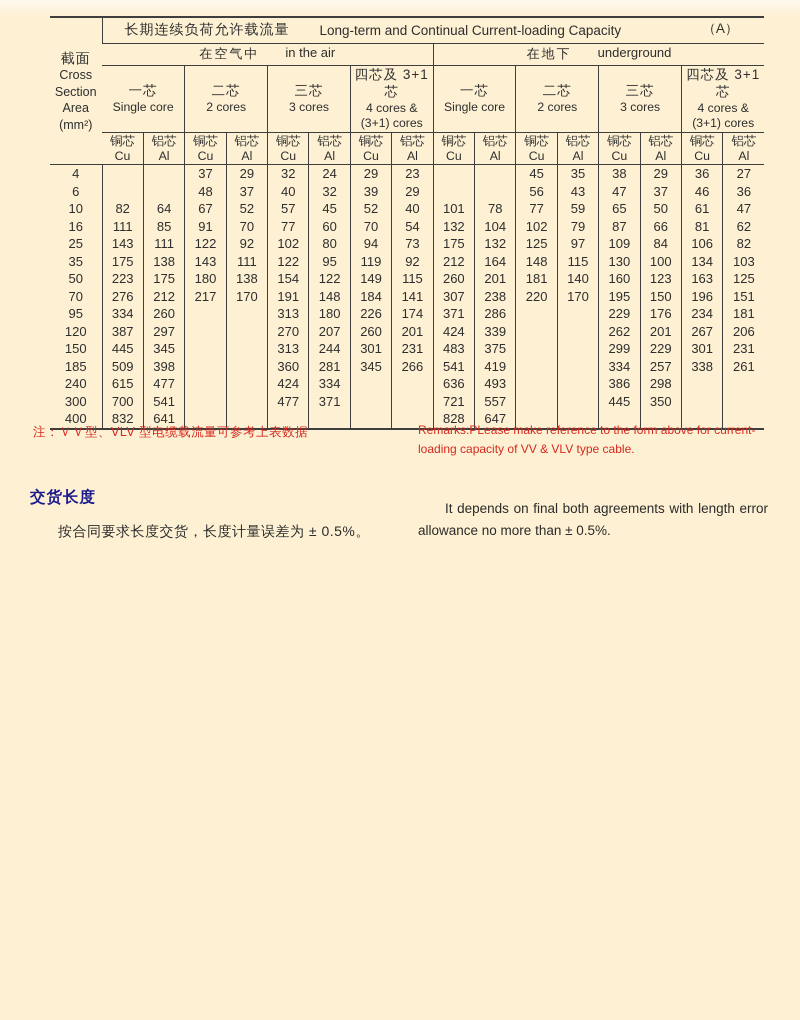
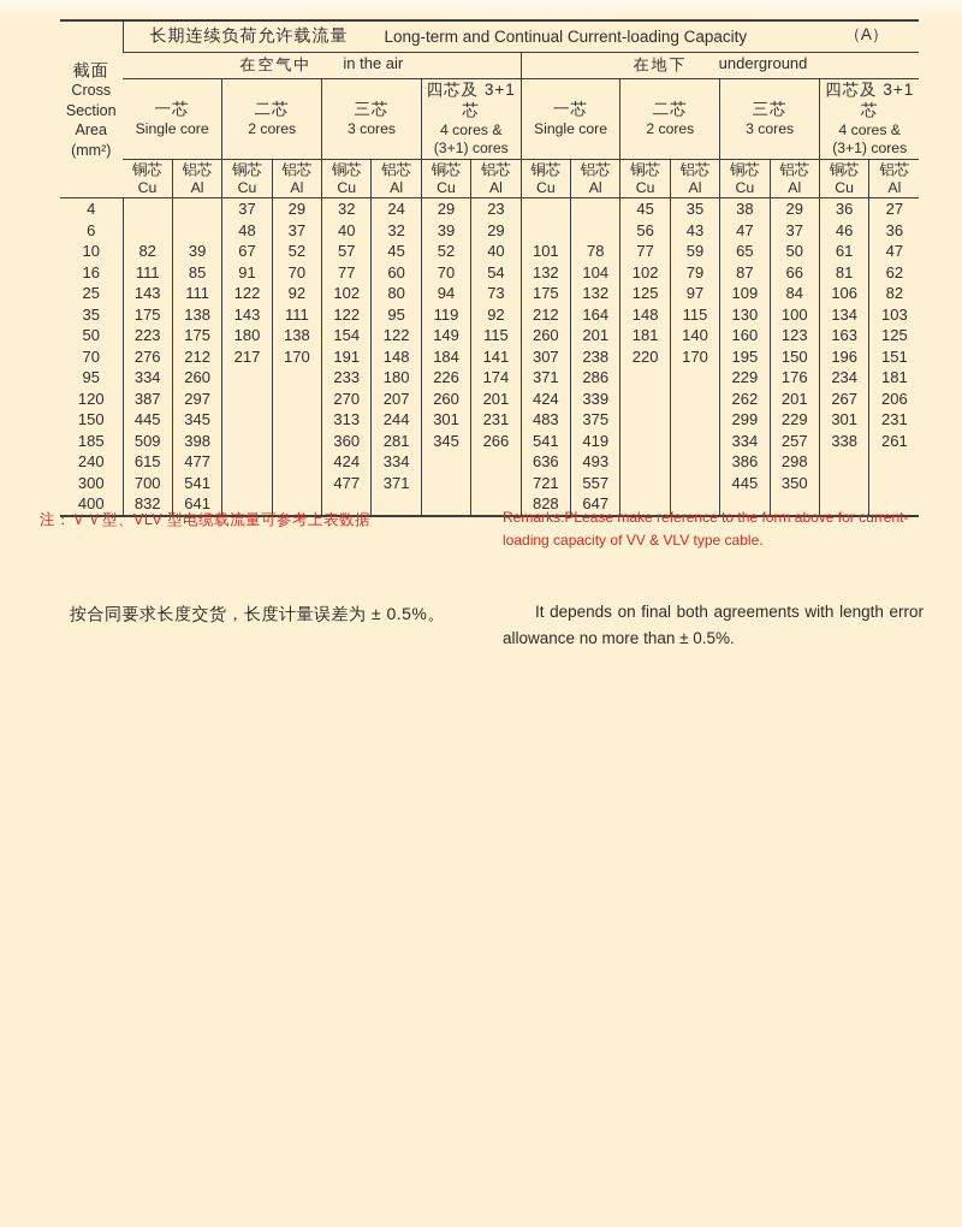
  截面 Cross Section Area (mm²)	长期连续负荷允许载流量 Long-term and Continual Current-loading Capacity （A）
  在空气中 in the air	在地下 underground
  一芯Single core	二芯2 cores	三芯3 cores	四芯及 3+1 芯4 cores &(3+1) cores	一芯Single core	二芯2 cores	三芯3 cores	四芯及 3+1 芯4 cores &(3+1) cores
  铜芯Cu	铝芯Al	铜芯Cu	铝芯Al	铜芯Cu	铝芯Al	铜芯Cu	铝芯Al	铜芯Cu	铝芯Al	铜芯Cu	铝芯Al	铜芯Cu	铝芯Al	铜芯Cu	铝芯Al
  4			37	29	32	24	29	23			45	35	38	29	36	27
  6			48	37	40	32	39	29			56	43	47	37	46	36
- 10	82	64	67	52	57	45	52	40	101	78	77	59	65	50	61	47
+ 10	82	39	67	52	57	45	52	40	101	78	77	59	65	50	61	47
  16	111	85	91	70	77	60	70	54	132	104	102	79	87	66	81	62
  25	143	111	122	92	102	80	94	73	175	132	125	97	109	84	106	82
  35	175	138	143	111	122	95	119	92	212	164	148	115	130	100	134	103
  50	223	175	180	138	154	122	149	115	260	201	181	140	160	123	163	125
  70	276	212	217	170	191	148	184	141	307	238	220	170	195	150	196	151
- 95	334	260			313	180	226	174	371	286			229	176	234	181
+ 95	334	260			233	180	226	174	371	286			229	176	234	181
  120	387	297			270	207	260	201	424	339			262	201	267	206
  150	445	345			313	244	301	231	483	375			299	229	301	231
  185	509	398			360	281	345	266	541	419			334	257	338	261
  240	615	477			424	334			636	493			386	298
  300	700	541			477	371			721	557			445	350
  400	832	641							828	647
  注：ＶＶ型、VLV 型电缆载流量可参考上表数据
  Remarks:PLease make reference to the form above for current-loading capacity of VV & VLV type cable.
- 交货长度
  按合同要求长度交货，长度计量误差为 ± 0.5%。
  It depends on final both agreements with length error allowance no more than ± 0.5%.
